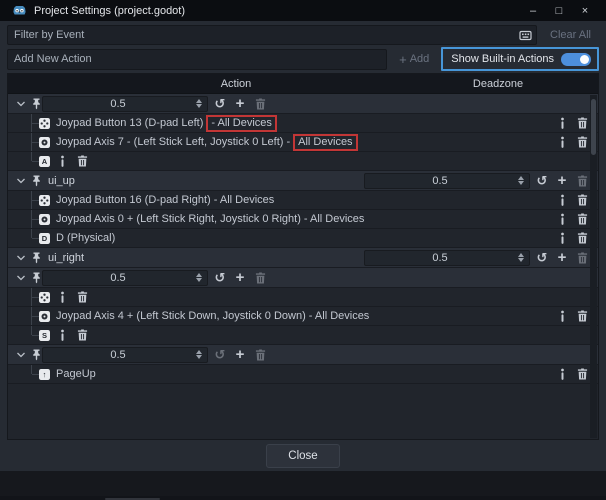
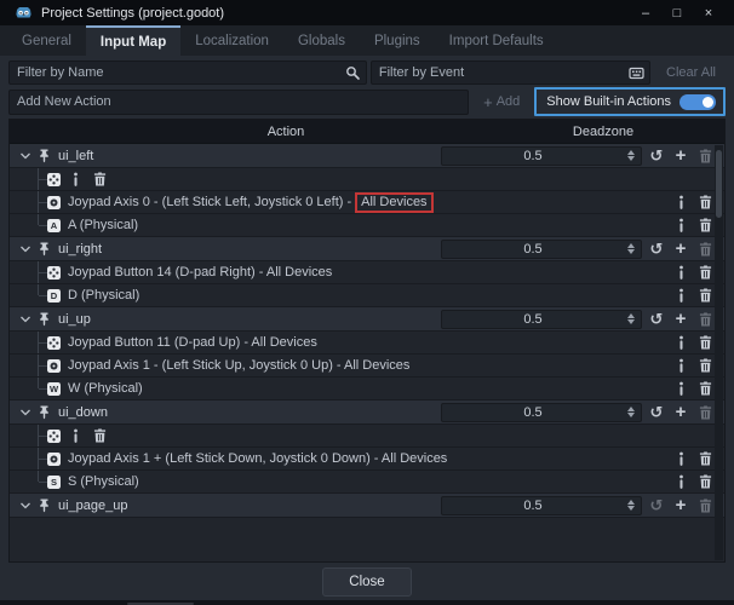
  Project Settings (project.godot)
  –
  □
  ×
+ General
+ Input Map
+ Localization
+ Globals
+ Plugins
+ Import Defaults
+ Filter by Name
  Filter by Event
  Clear All
  Add New Action
  +
  Add
  Show Built-in Actions
  Action
  Deadzone
+ ui_left
  0.5
  ↺
  +
- Joypad Button 13 (D-pad Left)
- - All Devices
- Joypad Axis 7 - (Left Stick Left, Joystick 0 Left) -
+ Joypad Axis 0 - (Left Stick Left, Joystick 0 Left) -
  All Devices
  A
+ A (Physical)
- ui_up
+ ui_right
  0.5
  ↺
  +
- Joypad Button 16 (D-pad Right) - All Devices
+ Joypad Button 14 (D-pad Right) - All Devices
- Joypad Axis 0 + (Left Stick Right, Joystick 0 Right) - All Devices
  D
  D (Physical)
- ui_right
+ ui_up
  0.5
  ↺
  +
+ Joypad Button 11 (D-pad Up) - All Devices
+ Joypad Axis 1 - (Left Stick Up, Joystick 0 Up) - All Devices
+ W
+ W (Physical)
+ ui_down
  0.5
  ↺
  +
- Joypad Axis 4 + (Left Stick Down, Joystick 0 Down) - All Devices
+ Joypad Axis 1 + (Left Stick Down, Joystick 0 Down) - All Devices
  S
+ S (Physical)
+ ui_page_up
  0.5
  ↺
  +
- ↑
- PageUp
  Close
